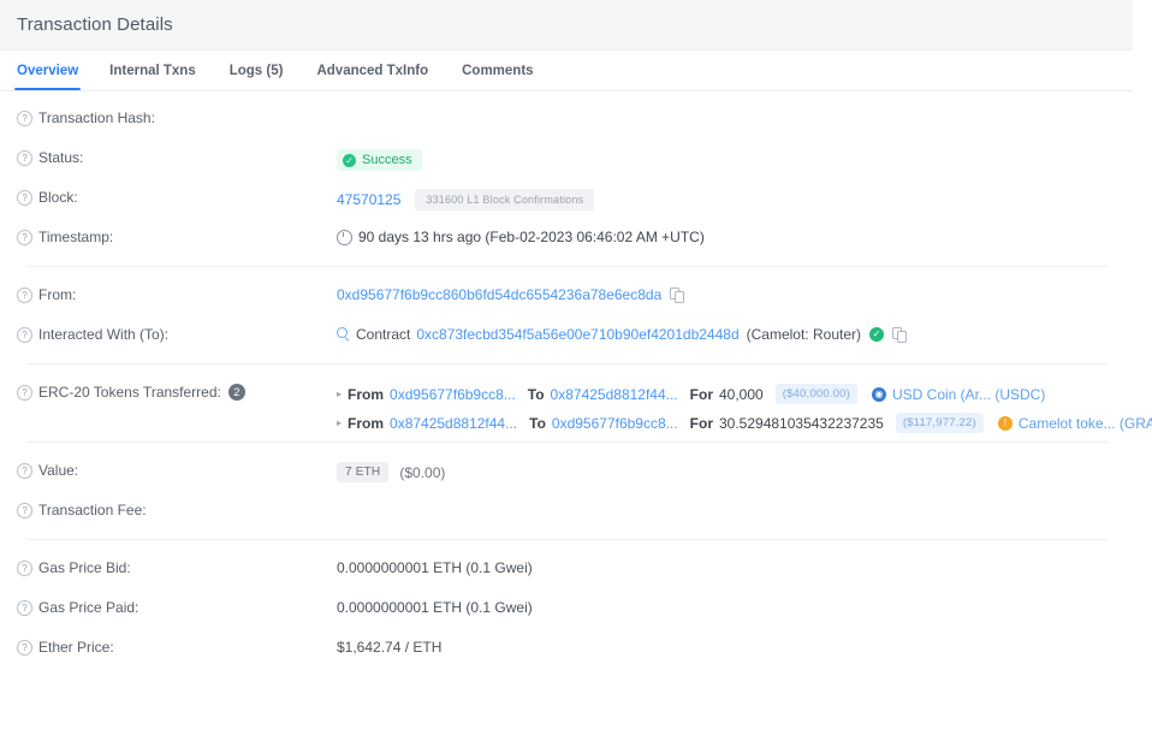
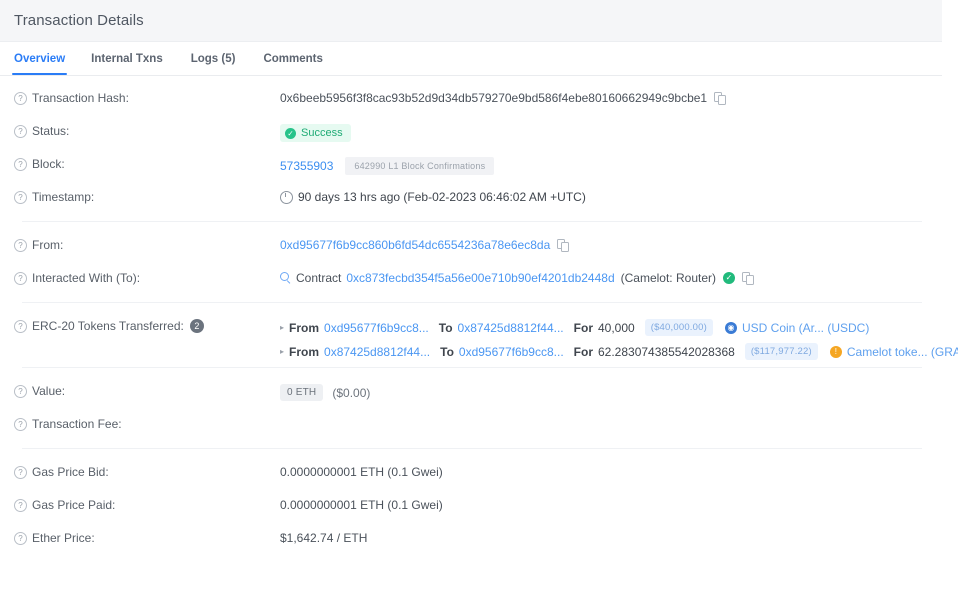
  Transaction Details
  Overview
  Internal Txns
  Logs (5)
- Advanced TxInfo
  Comments
  ?
  Transaction Hash:
+ 0x6beeb5956f3f8cac93b52d9d34db579270e9bd586f4ebe80160662949c9bcbe1
  ?
  Status:
  ✓
  Success
  ?
  Block:
- 47570125
+ 57355903
- 331600 L1 Block Confirmations
+ 642990 L1 Block Confirmations
  ?
  Timestamp:
  90 days 13 hrs ago (Feb-02-2023 06:46:02 AM +UTC)
  ?
  From:
  0xd95677f6b9cc860b6fd54dc6554236a78e6ec8da
  ?
  Interacted With (To):
  Contract
  0xc873fecbd354f5a56e00e710b90ef4201db2448d
  (Camelot: Router)
  ✓
  ?
  ERC-20 Tokens Transferred:
  2
  ▸
  From
  0xd95677f6b9cc8...
  To
  0x87425d8812f44...
  For
  40,000
  ($40,000.00)
  ◉
  USD Coin (Ar... (USDC)
  ▸
  From
  0x87425d8812f44...
  To
  0xd95677f6b9cc8...
  For
- 30.529481035432237235
+ 62.283074385542028368
  ($117,977.22)
  !
  Camelot toke... (GRA
  ?
  Value:
- 7 ETH
+ 0 ETH
  ($0.00)
  ?
  Transaction Fee:
  ?
  Gas Price Bid:
  0.0000000001 ETH (0.1 Gwei)
  ?
  Gas Price Paid:
  0.0000000001 ETH (0.1 Gwei)
  ?
  Ether Price:
  $1,642.74 / ETH
